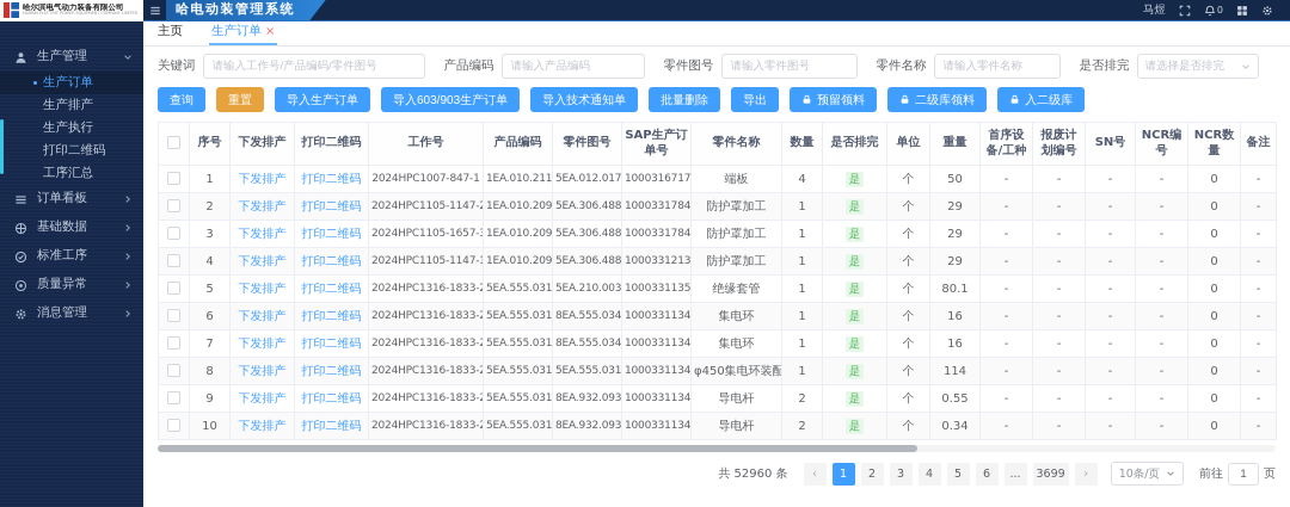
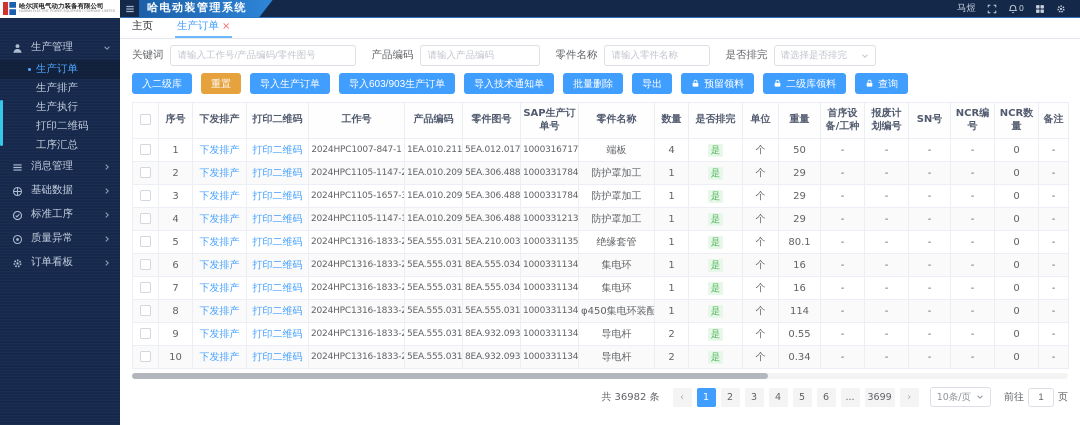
  哈尔滨电气动力装备有限公司
  哈电动装管理系统
  马煜
  0
  生产管理
  生产订单
  生产排产
  生产执行
  打印二维码
  工序汇总
- 订单看板
+ 消息管理
  基础数据
  标准工序
  质量异常
- 消息管理
+ 订单看板
  主页
  生产订单
  ×
  关键词
  请输入工作号/产品编码/零件图号
  产品编码
  请输入产品编码
- 零件图号
- 请输入零件图号
  零件名称
  请输入零件名称
  是否排完
  请选择是否排完
- 查询
+ 入二级库
  重置
  导入生产订单
  导入603/903生产订单
  导入技术通知单
  批量删除
  导出
  预留领料
  二级库领料
- 入二级库
+ 查询
  	序号	下发排产	打印二维码	工作号	产品编码	零件图号	SAP生产订单号	零件名称	数量	是否排完	单位	重量	首序设备/工种	报废计划编号	SN号	NCR编号	NCR数量	备注
  	1	下发排产	打印二维码	2024HPC1007-847-1	1EA.010.211	5EA.012.017	1000316717	端板	4	是	个	50	-	-	-	-	0	-
  	2	下发排产	打印二维码	2024HPC1105-1147-	1EA.010.209	5EA.306.488	1000331784	防护罩加工	1	是	个	29	-	-	-	-	0	-
  	3	下发排产	打印二维码	2024HPC1105-1657-3	1EA.010.209	5EA.306.488	1000331784	防护罩加工	1	是	个	29	-	-	-	-	0	-
  	4	下发排产	打印二维码	2024HPC1105-1147-	1EA.010.209	5EA.306.488	1000331213	防护罩加工	1	是	个	29	-	-	-	-	0	-
  	5	下发排产	打印二维码	2024HPC1316-1833-2	5EA.555.031	5EA.210.003	1000331135	绝缘套管	1	是	个	80.1	-	-	-	-	0	-
  	6	下发排产	打印二维码	2024HPC1316-1833-	5EA.555.031	8EA.555.034	1000331134	集电环	1	是	个	16	-	-	-	-	0	-
  	7	下发排产	打印二维码	2024HPC1316-1833-2	5EA.555.031	8EA.555.034	1000331134	集电环	1	是	个	16	-	-	-	-	0	-
  	8	下发排产	打印二维码	2024HPC1316-1833-	5EA.555.031	5EA.555.031	1000331134	φ450集电环装配	1	是	个	114	-	-	-	-	0	-
  	9	下发排产	打印二维码	2024HPC1316-1833-2	5EA.555.031	8EA.932.093	1000331134	导电杆	2	是	个	0.55	-	-	-	-	0	-
  	10	下发排产	打印二维码	2024HPC1316-1833-	5EA.555.031	8EA.932.093	1000331134	导电杆	2	是	个	0.34	-	-	-	-	0	-
- 共 52960 条
+ 共 36982 条
  ‹
  1
  2
  3
  4
  5
  6
  ...
  3699
  ›
  10条/页
  前往
  1
  页
